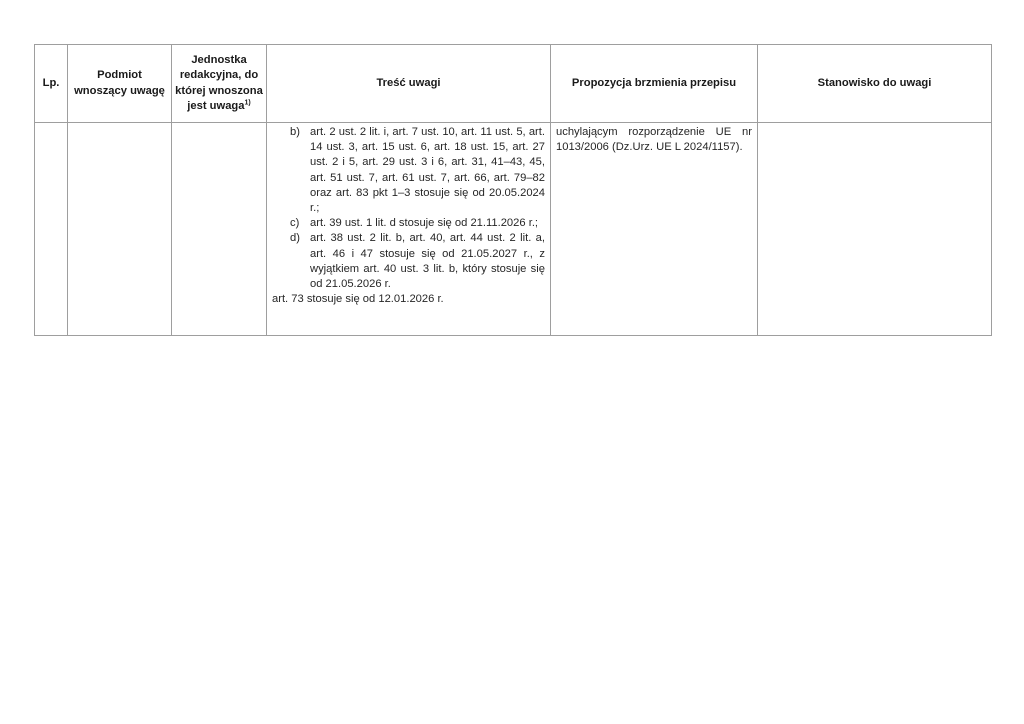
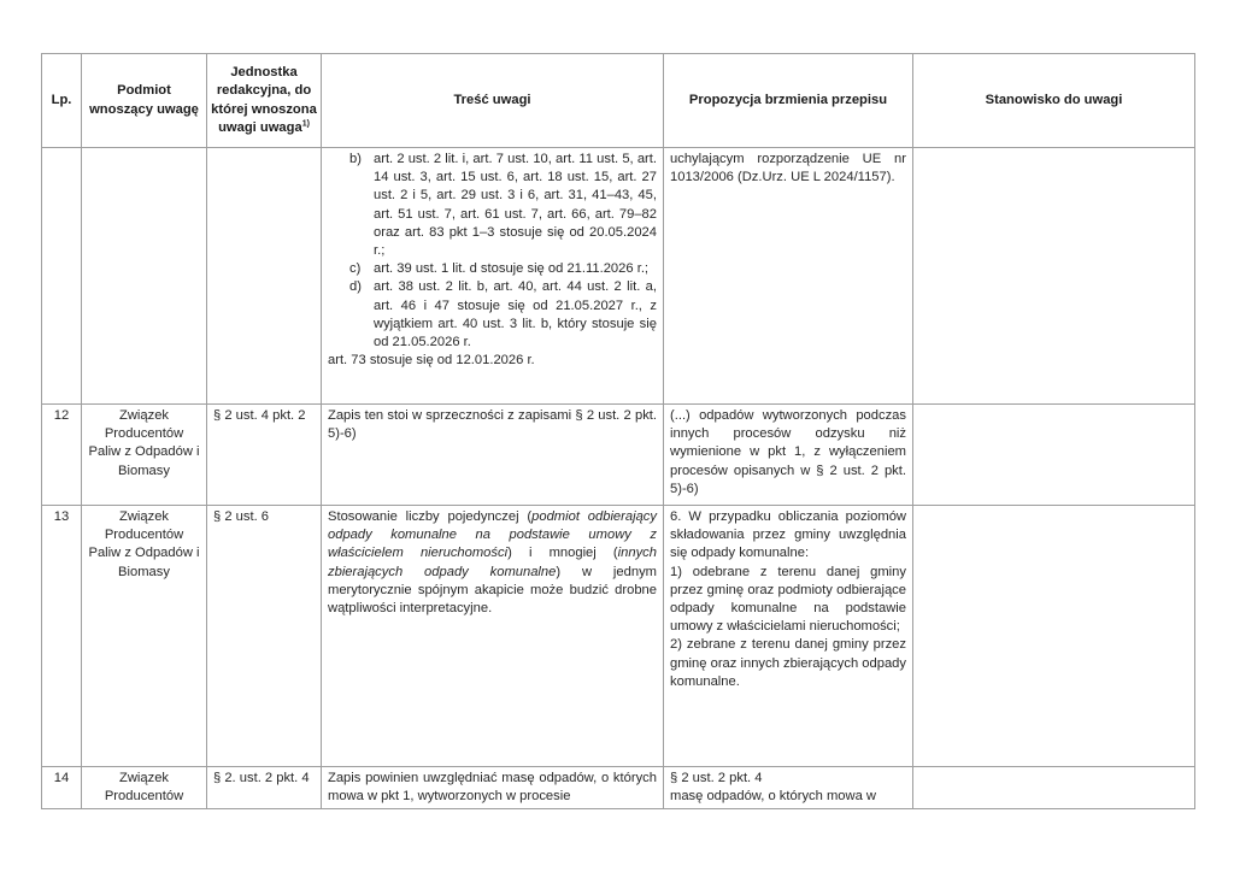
- Lp.	Podmiot wnoszący uwagę	Jednostka redakcyjna, do której wnoszona jest uwaga	Treść uwagi	Propozycja brzmienia przepisu	Stanowisko do uwagi
+ Lp.	Podmiot wnoszący uwagę	Jednostka redakcyjna, do której wnoszona uwagi uwaga	Treść uwagi	Propozycja brzmienia przepisu	Stanowisko do uwagi
  			b) art. 2 ust. 2 lit. i, art. 7 ust. 10, art. 11 ust. 5, art. 14 ust. 3, art. 15 ust. 6, art. 18 ust. 15, art. 27 ust. 2 i 5, art. 29 ust. 3 i 6, art. 31, 41–43, 45, art. 51 ust. 7, art. 61 ust. 7, art. 66, art. 79–82 oraz art. 83 pkt 1–3 stosuje się od 20.05.2024 r.; c) art. 39 ust. 1 lit. d stosuje się od 21.11.2026 r.; d) art. 38 ust. 2 lit. b, art. 40, art. 44 ust. 2 lit. a, art. 46 i 47 stosuje się od 21.05.2027 r., z wyjątkiem art. 40 ust. 3 lit. b, który stosuje się od 21.05.2026 r. art. 73 stosuje się od 12.01.2026 r.	uchylającym rozporządzenie UE nr 1013/2006 (Dz.Urz. UE L 2024/1157).
+ 12	Związek Producentów Paliw z Odpadów i Biomasy	§ 2 ust. 4 pkt. 2	Zapis ten stoi w sprzeczności z zapisami § 2 ust. 2 pkt. 5)-6)	(...) odpadów wytworzonych podczas innych procesów odzysku niż wymienione w pkt 1, z wyłączeniem procesów opisanych w § 2 ust. 2 pkt. 5)-6)
+ 13	Związek Producentów Paliw z Odpadów i Biomasy	§ 2 ust. 6	Stosowanie liczby pojedynczej (podmiot odbierający odpady komunalne na podstawie umowy z właścicielem nieruchomości) i mnogiej (innych zbierających odpady komunalne) w jednym merytorycznie spójnym akapicie może budzić drobne wątpliwości interpretacyjne.	6. W przypadku obliczania poziomów składowania przez gminy uwzględnia się odpady komunalne: 1) odebrane z terenu danej gminy przez gminę oraz podmioty odbierające odpady komunalne na podstawie umowy z właścicielami nieruchomości; 2) zebrane z terenu danej gminy przez gminę oraz innych zbierających odpady komunalne.
+ 14	Związek Producentów	§ 2. ust. 2 pkt. 4	Zapis powinien uwzględniać masę odpadów, o których mowa w pkt 1, wytworzonych w procesie	§ 2 ust. 2 pkt. 4 masę odpadów, o których mowa w
